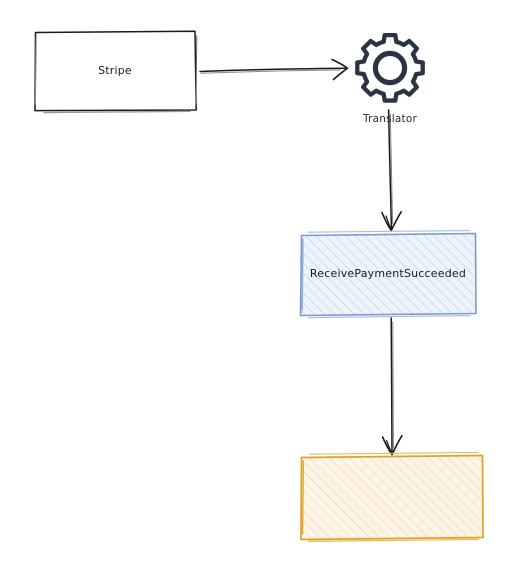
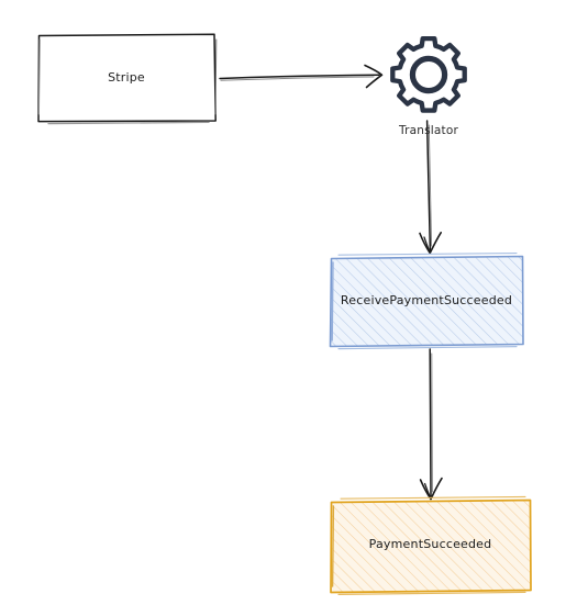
  Stripe
  Translator
  ReceivePaymentSucceeded
+ PaymentSucceeded
